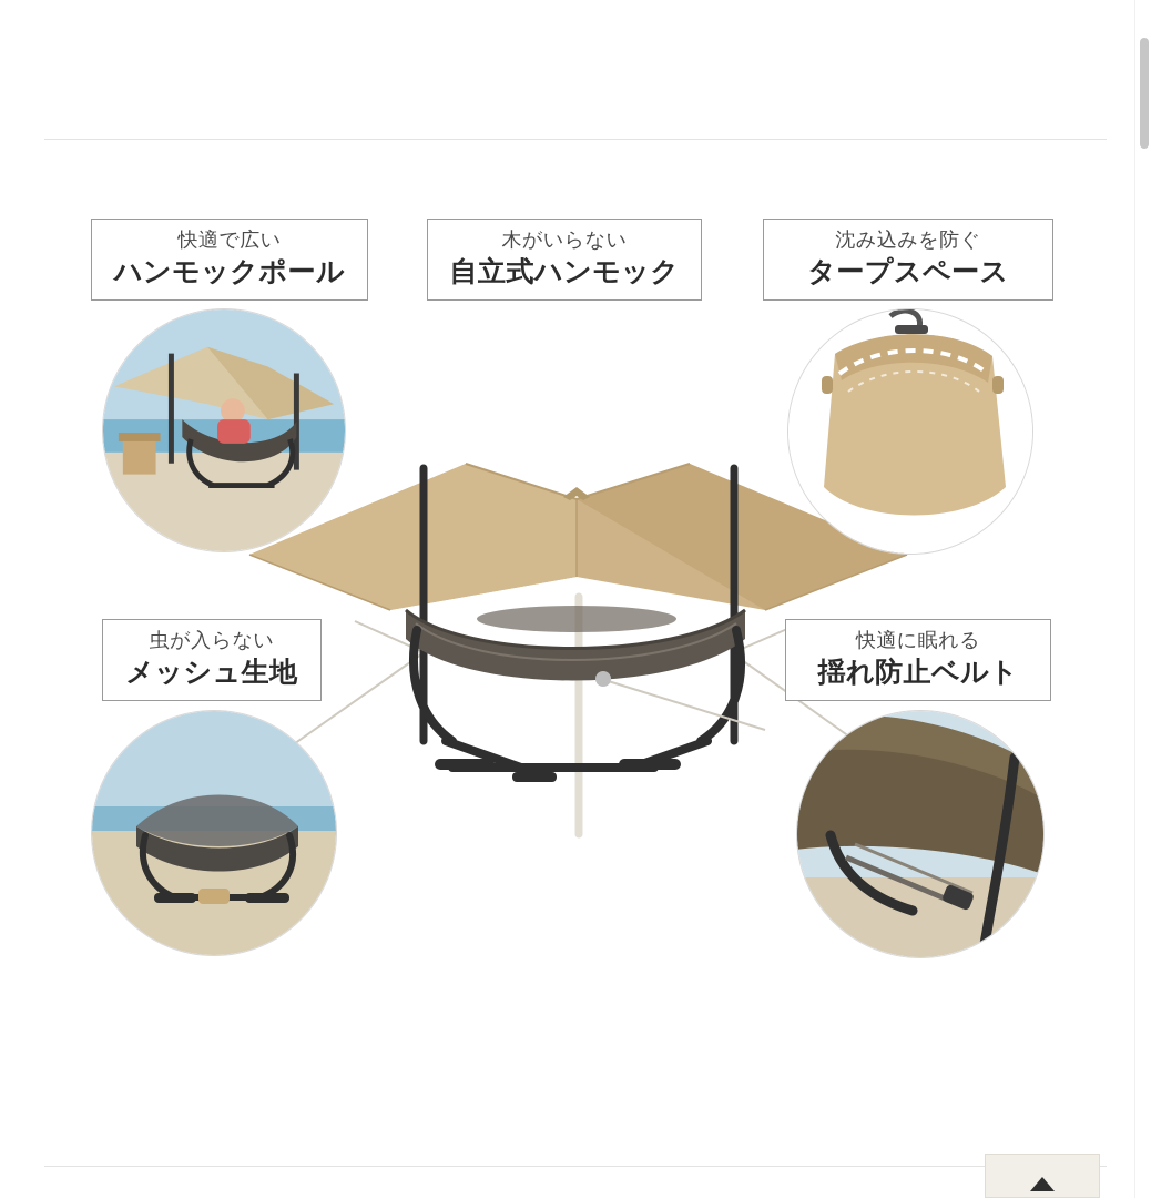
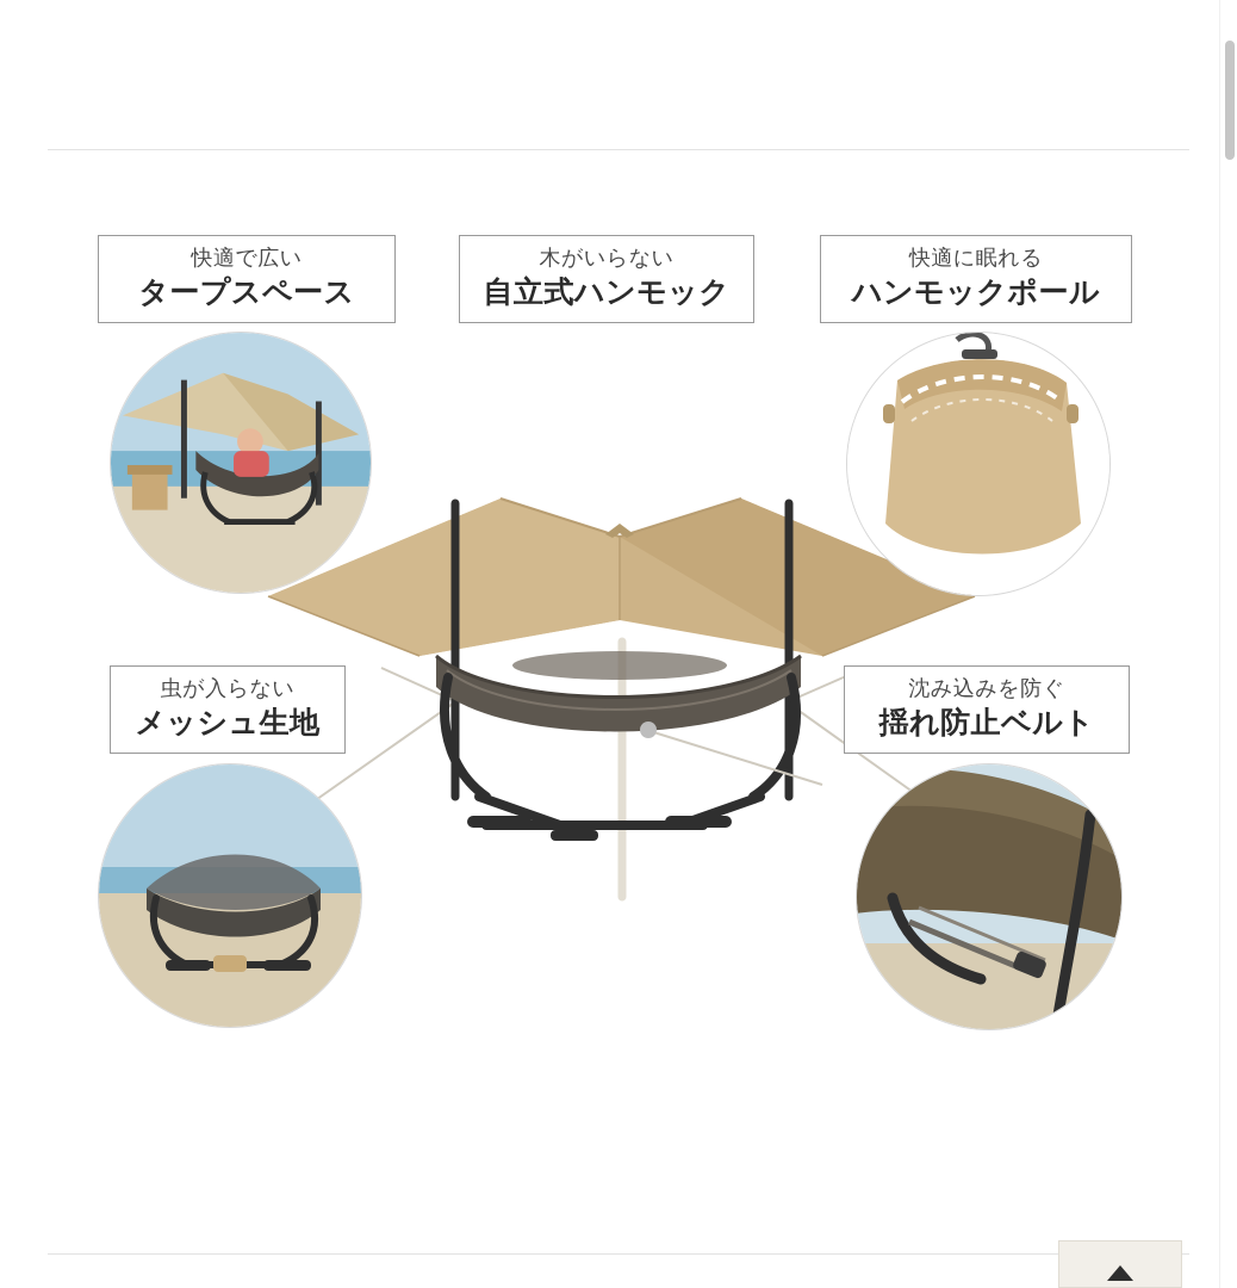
  快適で広い
- ハンモックポール
+ タープスペース
  木がいらない
  自立式ハンモック
- 沈み込みを防ぐ
+ 快適に眠れる
- タープスペース
+ ハンモックポール
  虫が入らない
  メッシュ生地
- 快適に眠れる
+ 沈み込みを防ぐ
  揺れ防止ベルト
